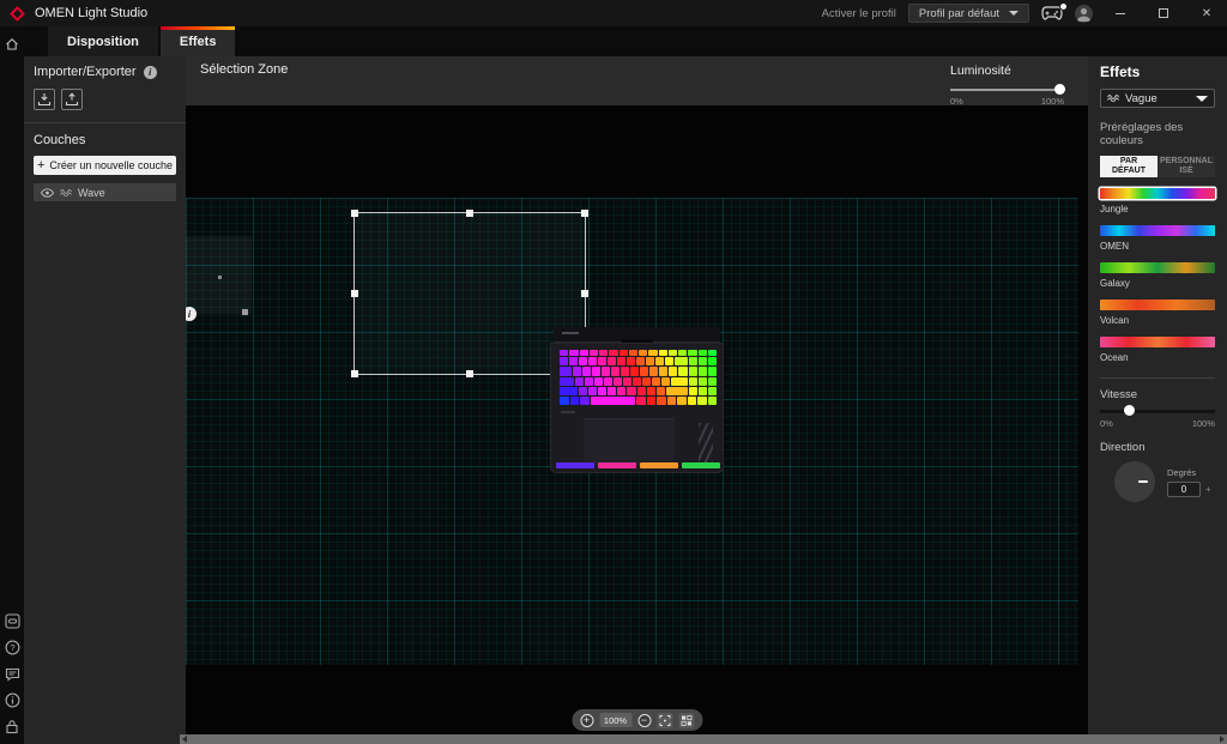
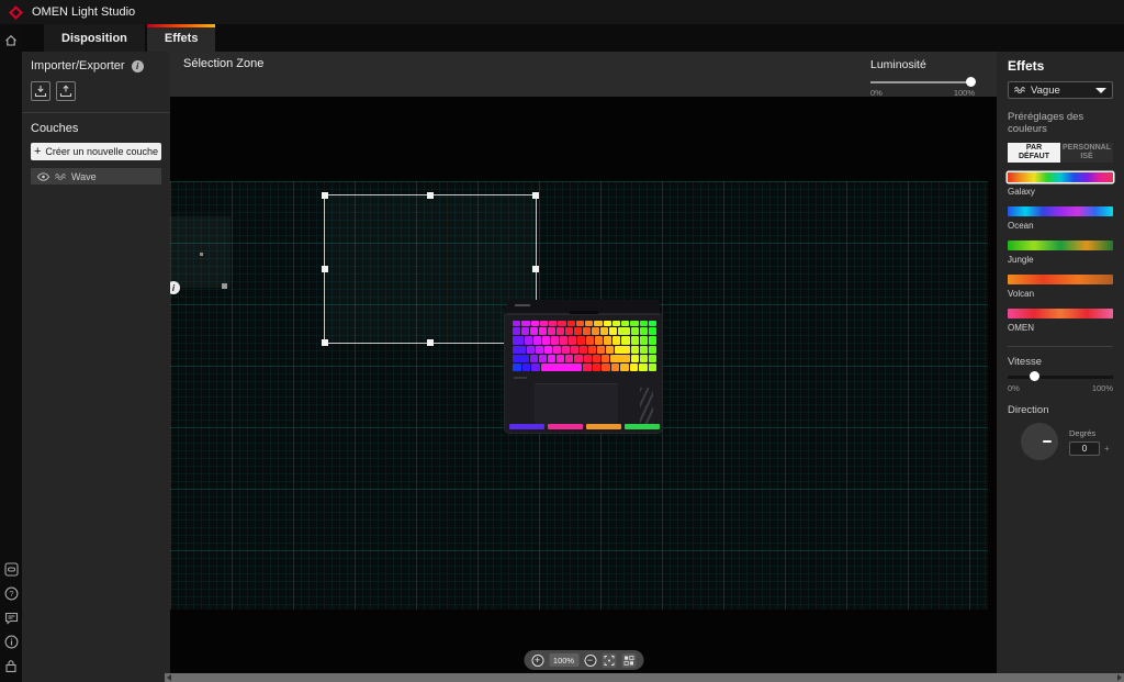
  OMEN Light Studio
- Activer le profil
- Profil par défaut
- ✕
  ?
  Disposition
  Effets
  Importer/Exporter
  i
  Couches
  +
  Créer un nouvelle couche
  Wave
  Sélection Zone
  Luminosité
  0%
  100%
  i
  +
  100%
  −
  Effets
  Vague
  Préréglages des couleurs
- Jungle
+ Galaxy
- OMEN
+ Ocean
- Galaxy
+ Jungle
  Volcan
- Ocean
+ OMEN
  Vitesse
  0%
  100%
  Direction
  Degrés
  0
  +
